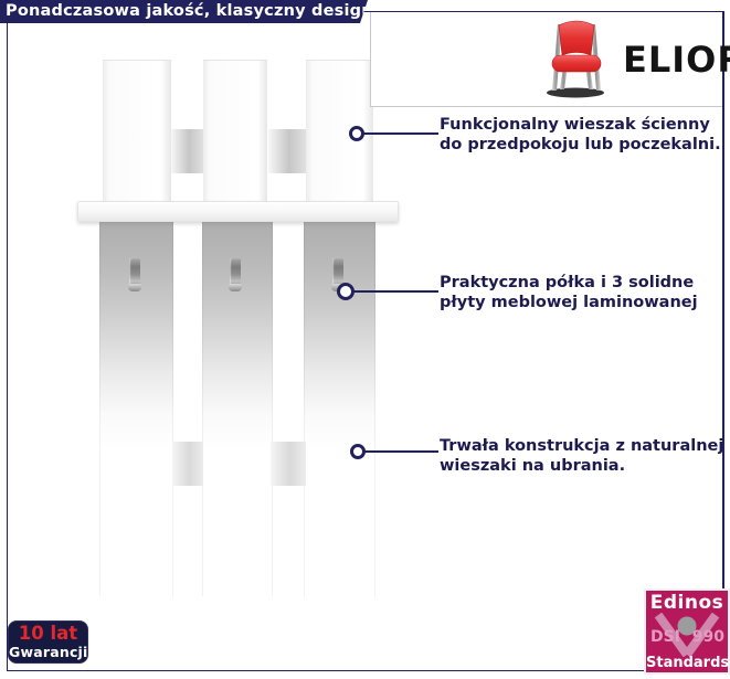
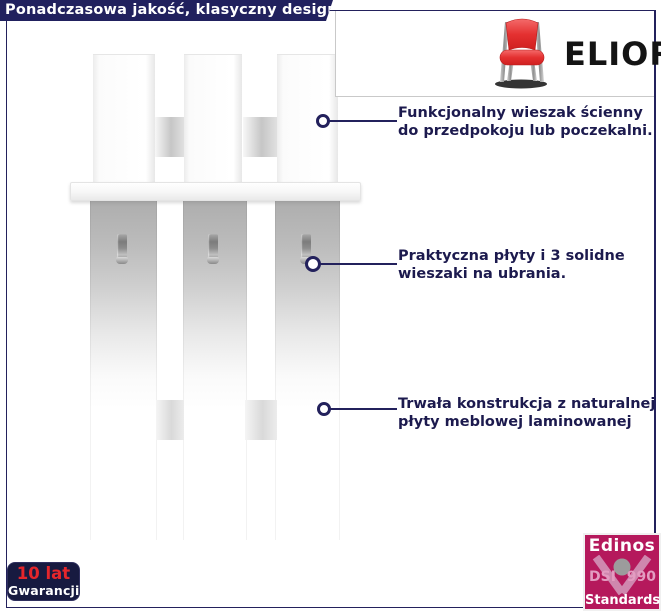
  Ponadczasowa jakość, klasyczny desig
  ELIO
  Funkcjonalny wieszak ścienny
  do przedpokoju lub poczekalni.
- Praktyczna półka i 3 solidne
+ Praktyczna płyty i 3 solidne
- płyty meblowej laminowanej
+ wieszaki na ubrania.
  Trwała konstrukcja z naturalnej
- wieszaki na ubrania.
+ płyty meblowej laminowanej
  10 lat
  Gwarancji
  Edinos
  DSI
  990
  Standards
